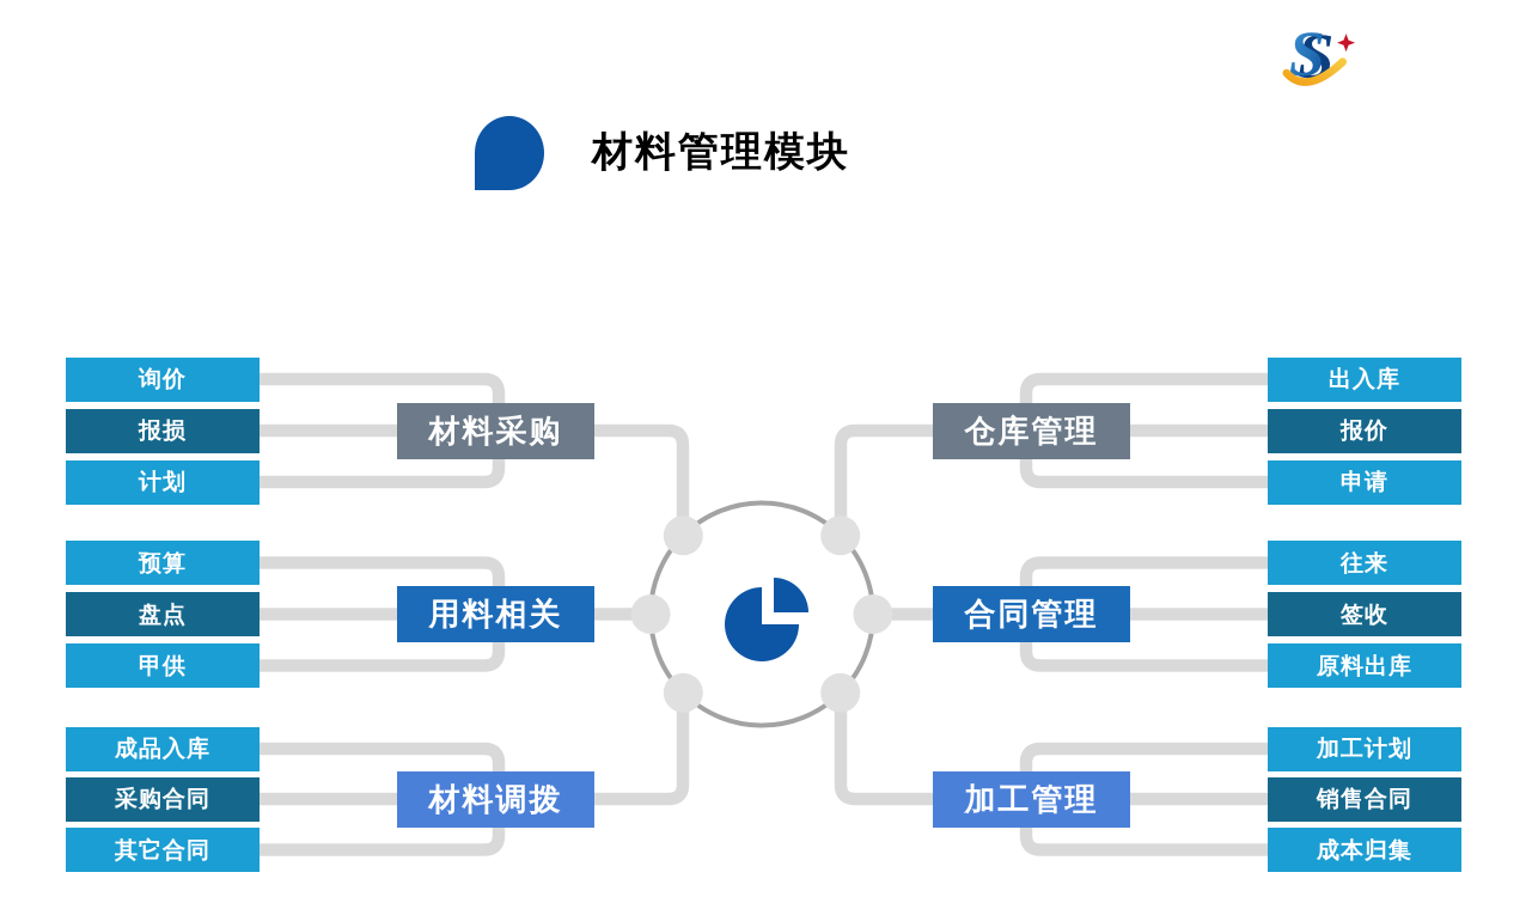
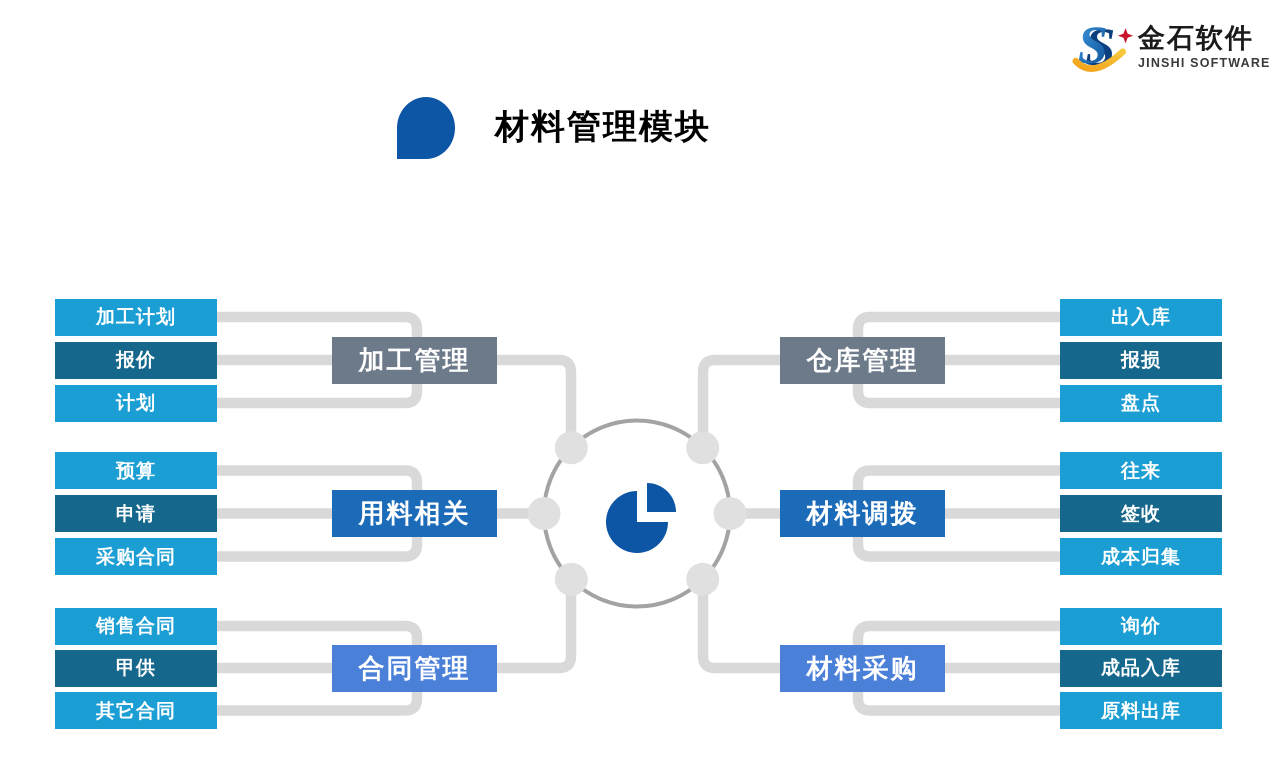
  S
  S
+ 金石软件
+ JINSHI SOFTWARE
  材料管理模块
- 询价
+ 加工计划
- 报损
+ 报价
  计划
  预算
- 盘点
+ 申请
- 甲供
+ 采购合同
- 成品入库
+ 销售合同
- 采购合同
+ 甲供
  其它合同
  出入库
- 报价
+ 报损
- 申请
+ 盘点
  往来
  签收
- 原料出库
+ 成本归集
- 加工计划
+ 询价
- 销售合同
+ 成品入库
- 成本归集
+ 原料出库
- 材料采购
+ 加工管理
  用料相关
- 材料调拨
+ 合同管理
  仓库管理
- 合同管理
+ 材料调拨
- 加工管理
+ 材料采购
